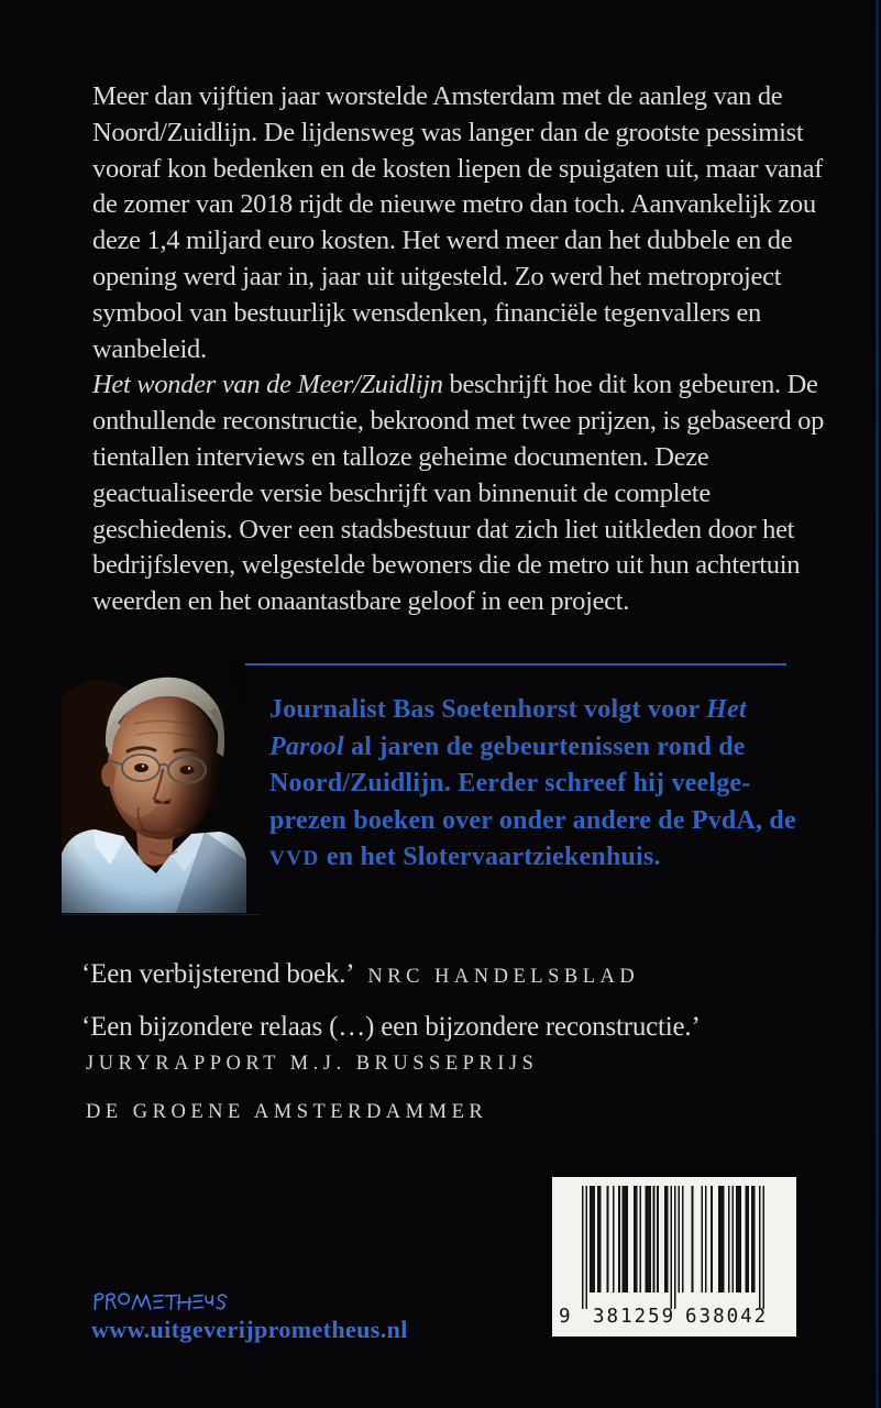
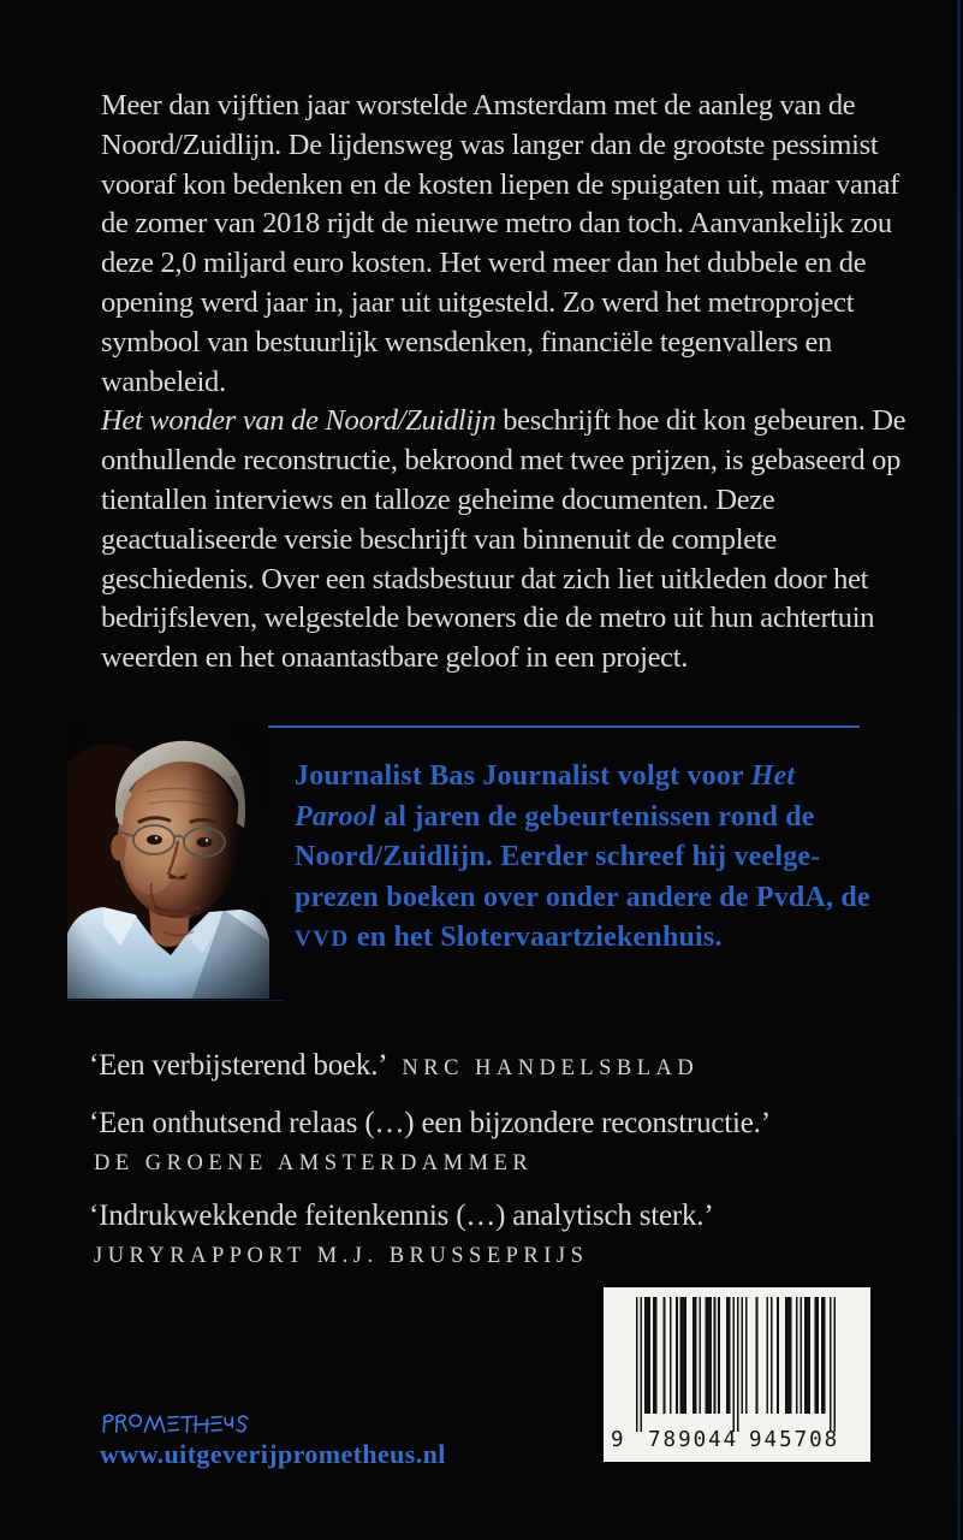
- Meer dan vijftien jaar worstelde Amsterdam met de aanleg van de Noord/Zuidlijn. De lijdensweg was langer dan de grootste pessimist vooraf kon bedenken en de kosten liepen de spuigaten uit, maar vanaf de zomer van 2018 rijdt de nieuwe metro dan toch. Aanvankelijk zou deze 1,4 miljard euro kosten. Het werd meer dan het dubbele en de opening werd jaar in, jaar uit uitgesteld. Zo werd het metroproject symbool van bestuurlijk wensdenken, financiële tegenvallers en wanbeleid.
+ Meer dan vijftien jaar worstelde Amsterdam met de aanleg van de Noord/Zuidlijn. De lijdensweg was langer dan de grootste pessimist vooraf kon bedenken en de kosten liepen de spuigaten uit, maar vanaf de zomer van 2018 rijdt de nieuwe metro dan toch. Aanvankelijk zou deze 2,0 miljard euro kosten. Het werd meer dan het dubbele en de opening werd jaar in, jaar uit uitgesteld. Zo werd het metroproject symbool van bestuurlijk wensdenken, financiële tegenvallers en wanbeleid.
- Het wonder van de Meer/Zuidlijn beschrijft hoe dit kon gebeuren. De onthullende reconstructie, bekroond met twee prijzen, is gebaseerd op tientallen interviews en talloze geheime documenten. Deze geactualiseerde versie beschrijft van binnenuit de complete geschiedenis. Over een stadsbestuur dat zich liet uitkleden door het bedrijfsleven, welgestelde bewoners die de metro uit hun achtertuin weerden en het onaantastbare geloof in een project.
+ Het wonder van de Noord/Zuidlijn beschrijft hoe dit kon gebeuren. De onthullende reconstructie, bekroond met twee prijzen, is gebaseerd op tientallen interviews en talloze geheime documenten. Deze geactualiseerde versie beschrijft van binnenuit de complete geschiedenis. Over een stadsbestuur dat zich liet uitkleden door het bedrijfsleven, welgestelde bewoners die de metro uit hun achtertuin weerden en het onaantastbare geloof in een project.
- Journalist Bas Soetenhorst volgt voor Het Parool al jaren de gebeurtenissen rond de Noord/Zuidlijn. Eerder schreef hij veelge­rezen boeken over onder andere de PvdA, de VVD en het Slotervaartziekenhuis.
+ Journalist Bas Journalist volgt voor Het Parool al jaren de gebeurtenissen rond de Noord/Zuidlijn. Eerder schreef hij veelge­rezen boeken over onder andere de PvdA, de VVD en het Slotervaartziekenhuis.
  ‘Een verbijsterend boek.’ NRC HANDELSBLAD
- ‘Een bijzondere relaas (…) een bijzondere reconstructie.’
+ ‘Een onthutsend relaas (…) een bijzondere reconstructie.’
- JURYRAPPORT M.J. BRUSSEPRIJS
+ DE GROENE AMSTERDAMMER
+ ‘Indrukwekkende feitenkennis (…) analytisch sterk.’
- DE GROENE AMSTERDAMMER
+ JURYRAPPORT M.J. BRUSSEPRIJS
  9
- 381259
+ 789044
- 638042
+ 945708
  www.uitgeverijprometheus.nl
